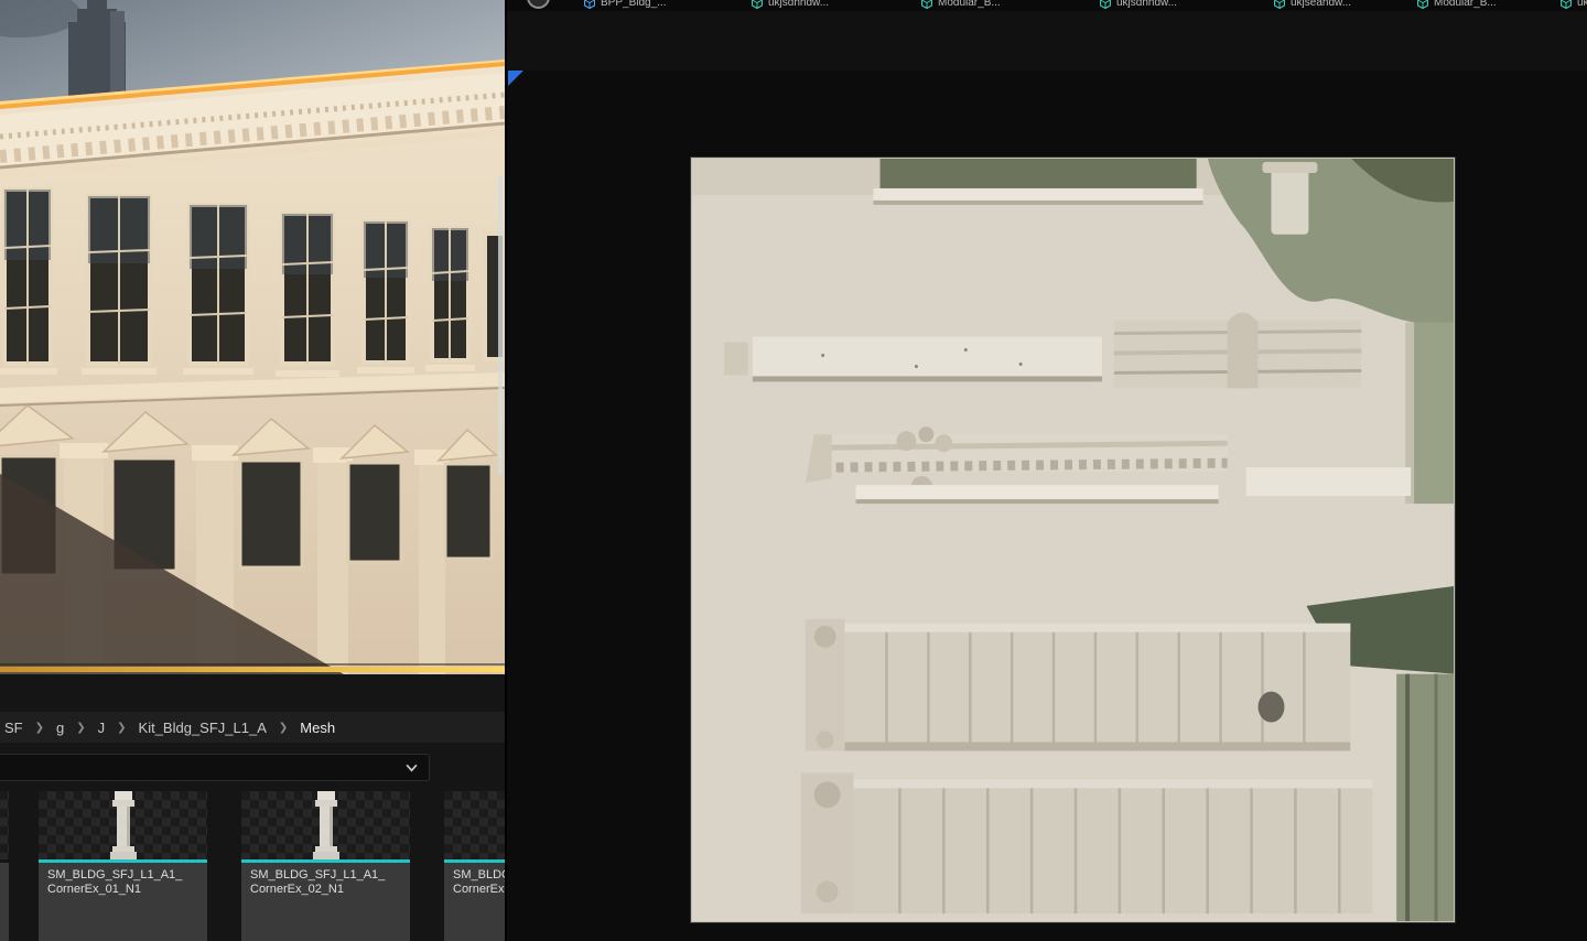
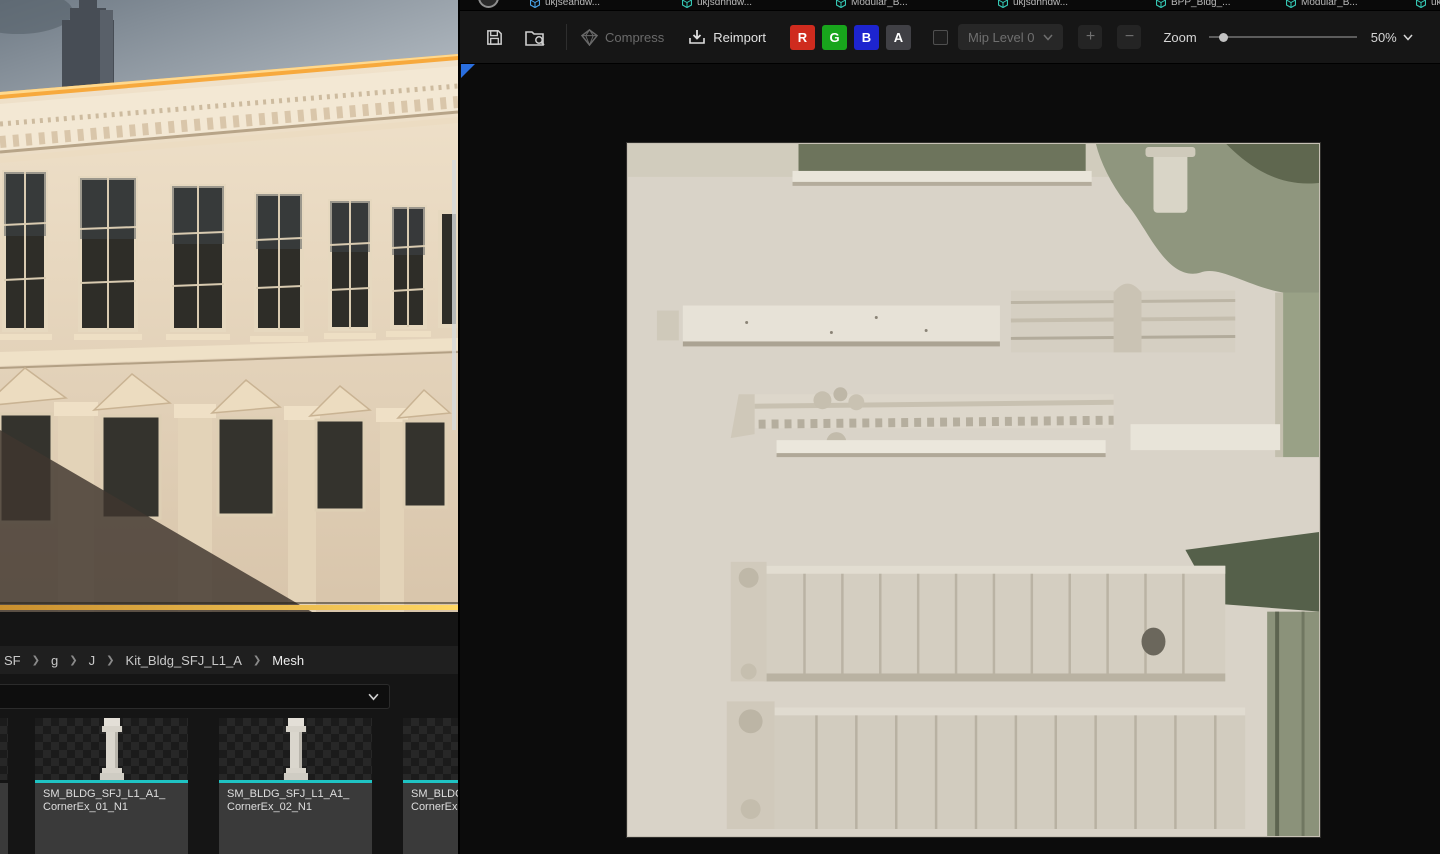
  SF
  ❯
  g
  ❯
  J
  ❯
  Kit_Bldg_SFJ_L1_A
  ❯
  Mesh
  SM_BLDG_SFJ_L1_A1_
  CornerEx_01_N1
  SM_BLDG_SFJ_L1_A1_
  CornerEx_02_N1
  SM_BLD
  CornerEx
- BPP_Bldg_...
+ ukjseahdw...
  ukjsdhhdw...
  Modular_B...
  ukjsdhhdw...
- ukjseahdw...
+ BPP_Bldg_...
  Modular_B...
+ Compress
+ Reimport
+ R
+ G
+ B
+ A
+ Mip Level 0
+ +
+ −
+ Zoom
+ 50%
